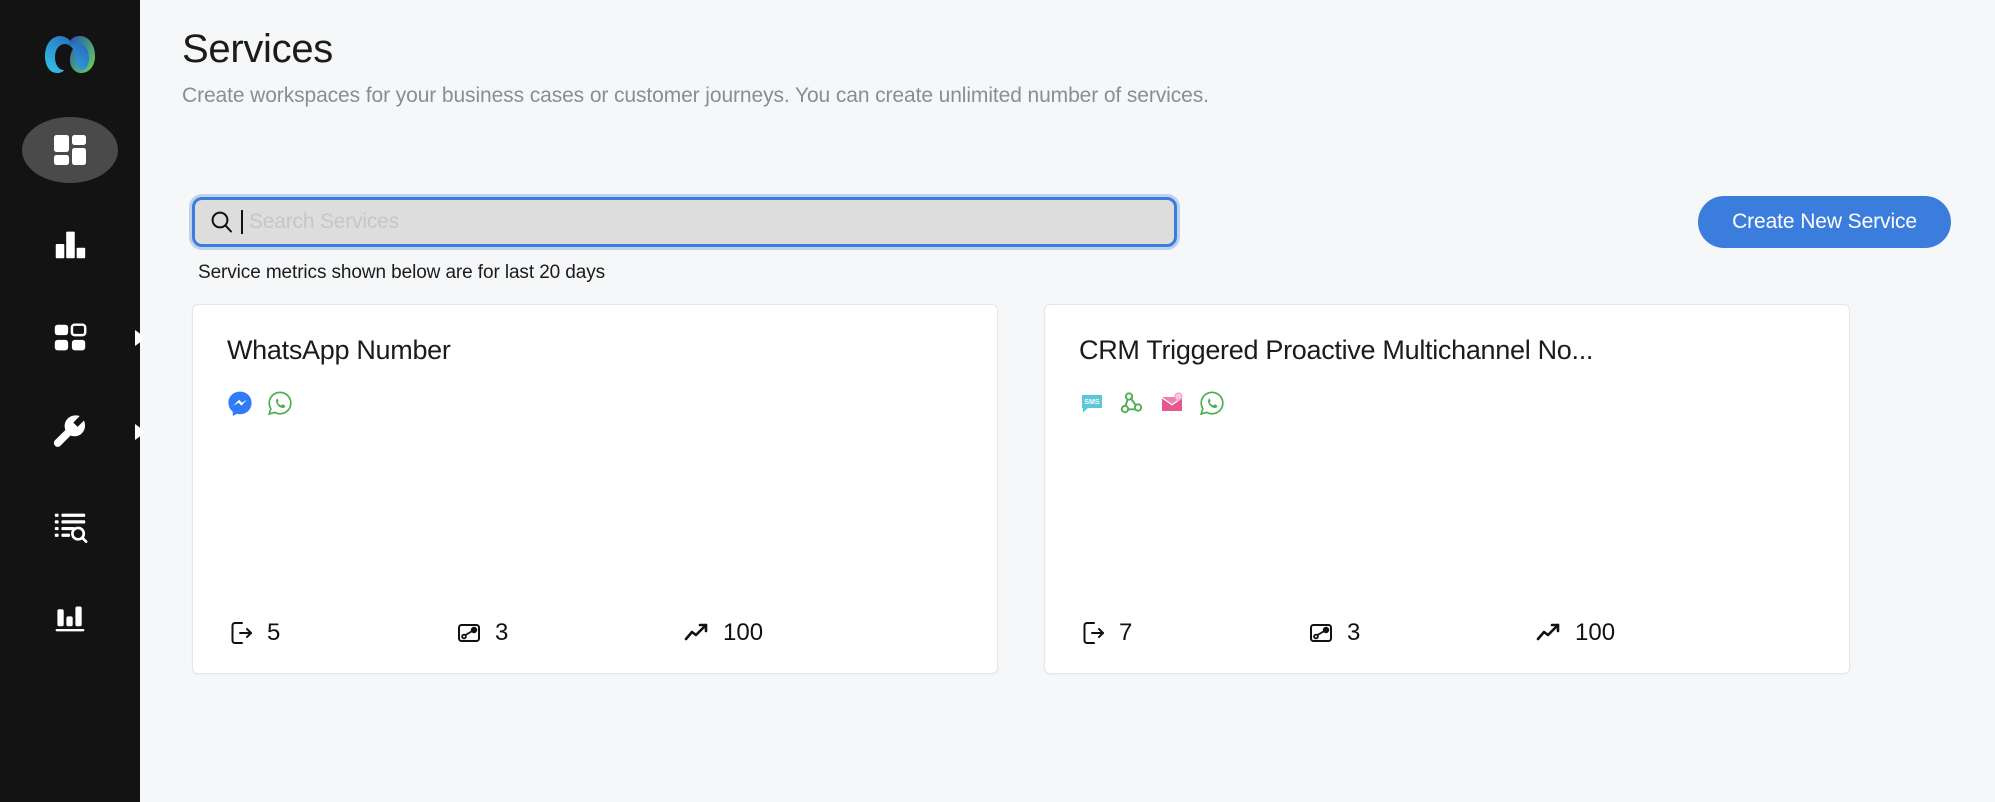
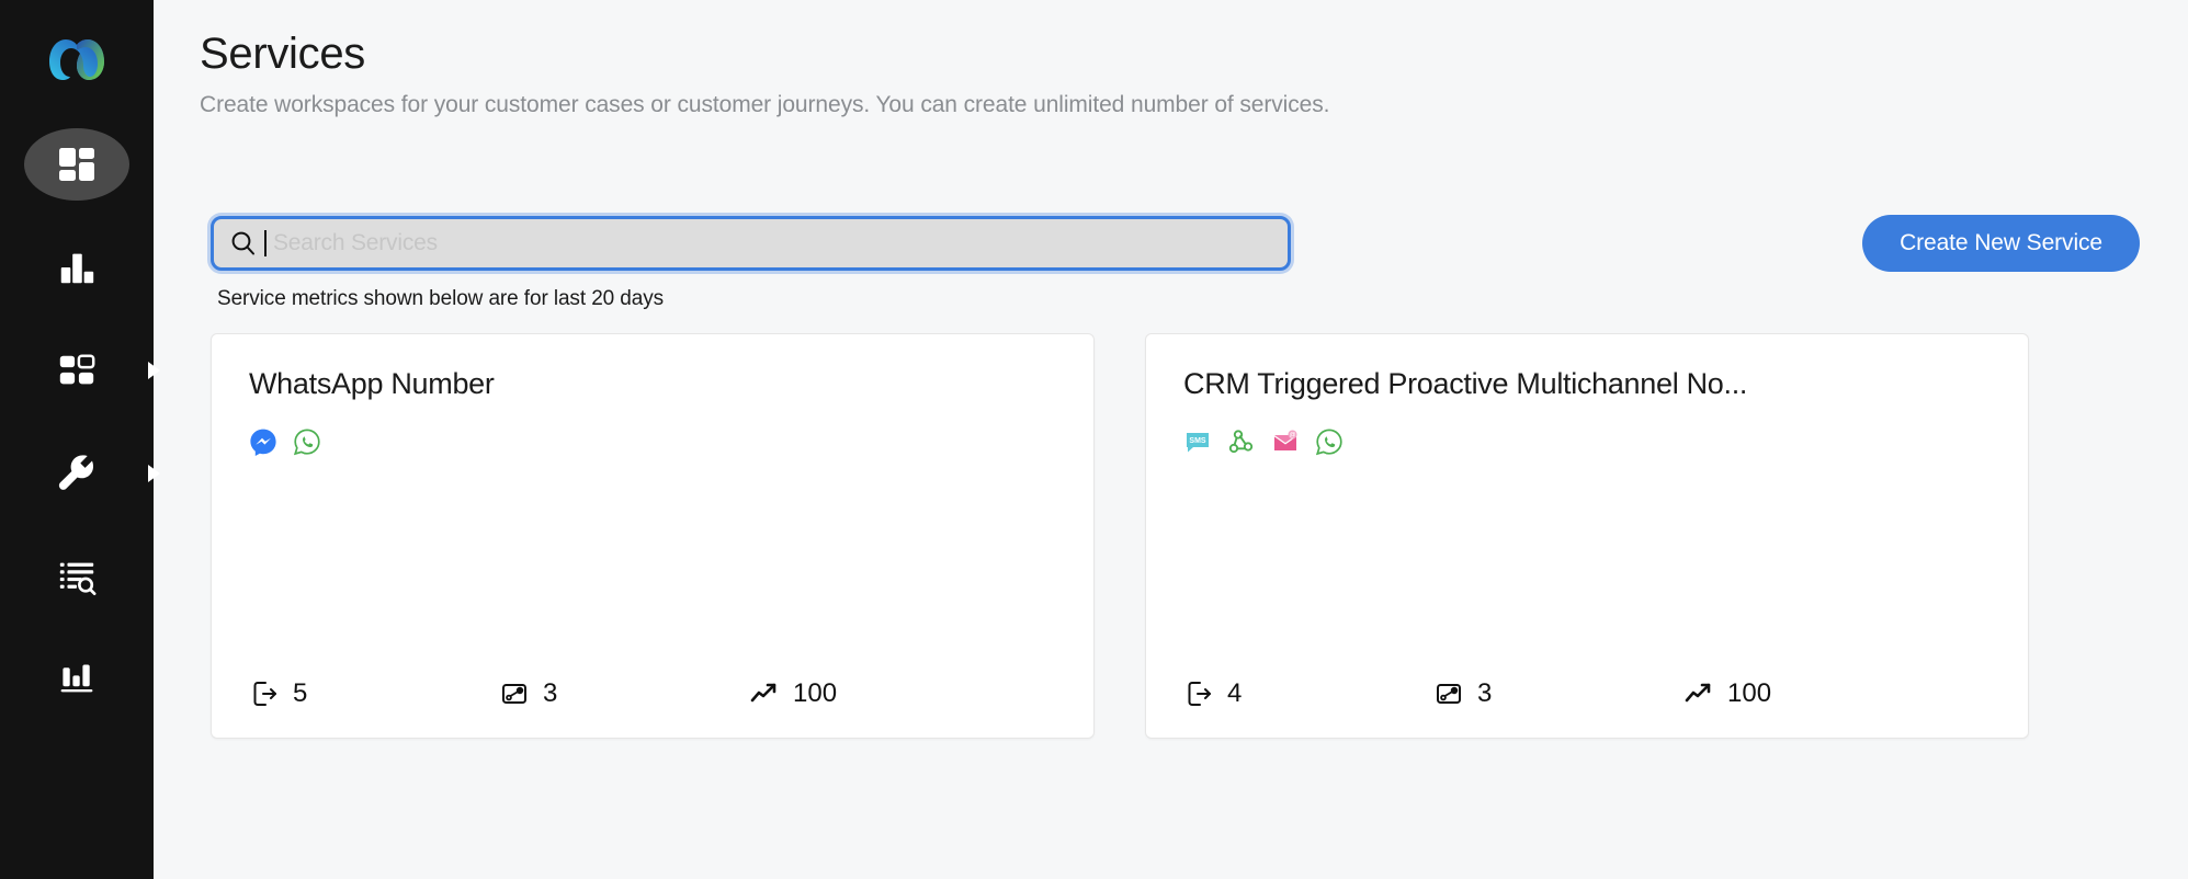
  Services
- Create workspaces for your business cases or customer journeys. You can create unlimited number of services.
+ Create workspaces for your customer cases or customer journeys. You can create unlimited number of services.
  Create New Service
  Service metrics shown below are for last 20 days
  WhatsApp Number
  5
  3
  100
  CRM Triggered Proactive Multichannel No...
- 7
+ 4
  3
  100
